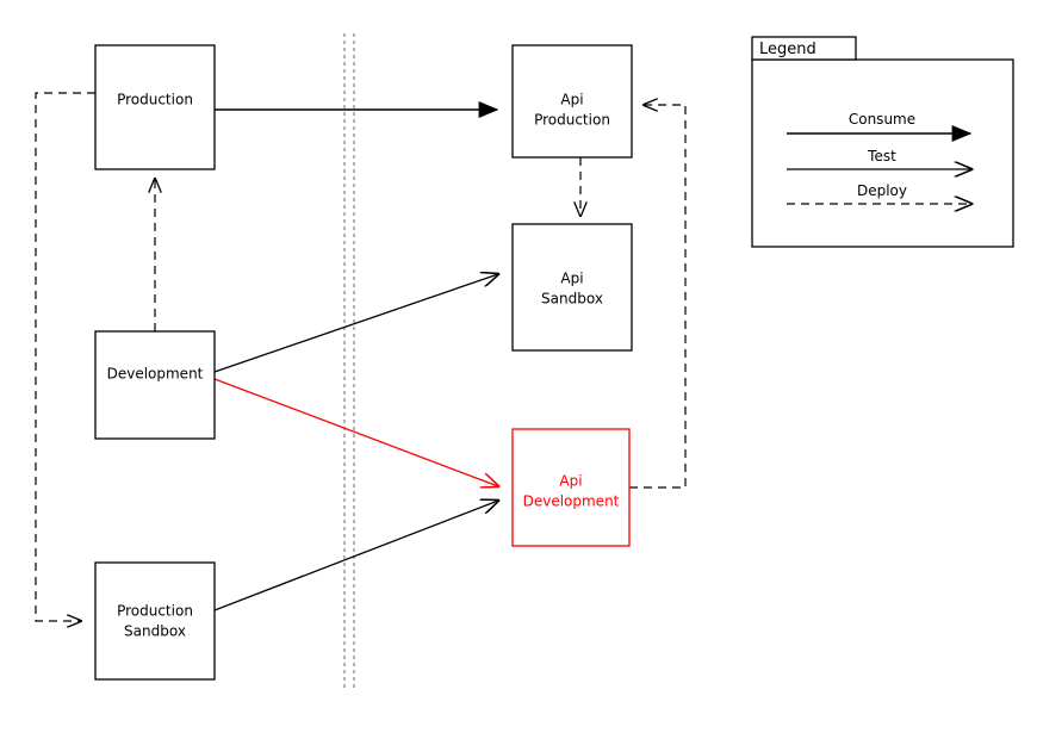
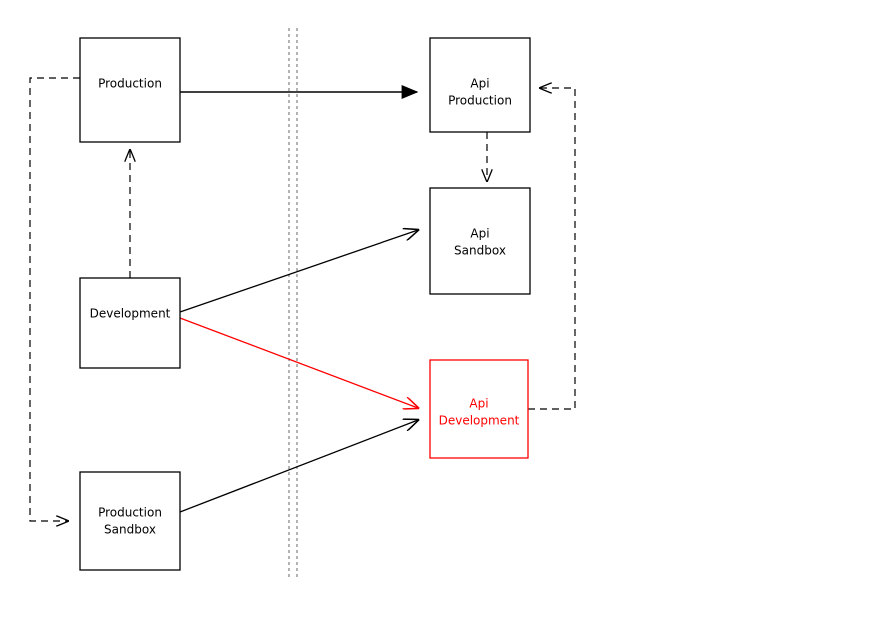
  Production
  Development
  Production
  Sandbox
  Api
  Production
  Api
  Sandbox
  Api
  Development
- Legend
- Consume
- Test
- Deploy
